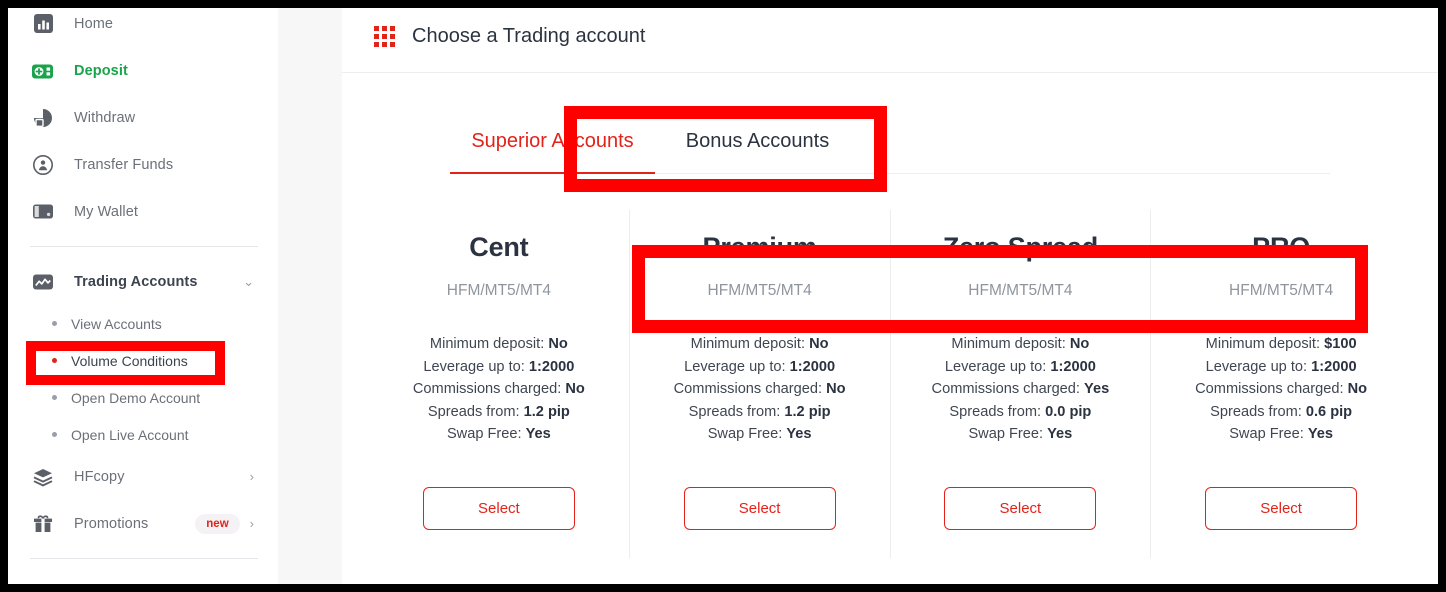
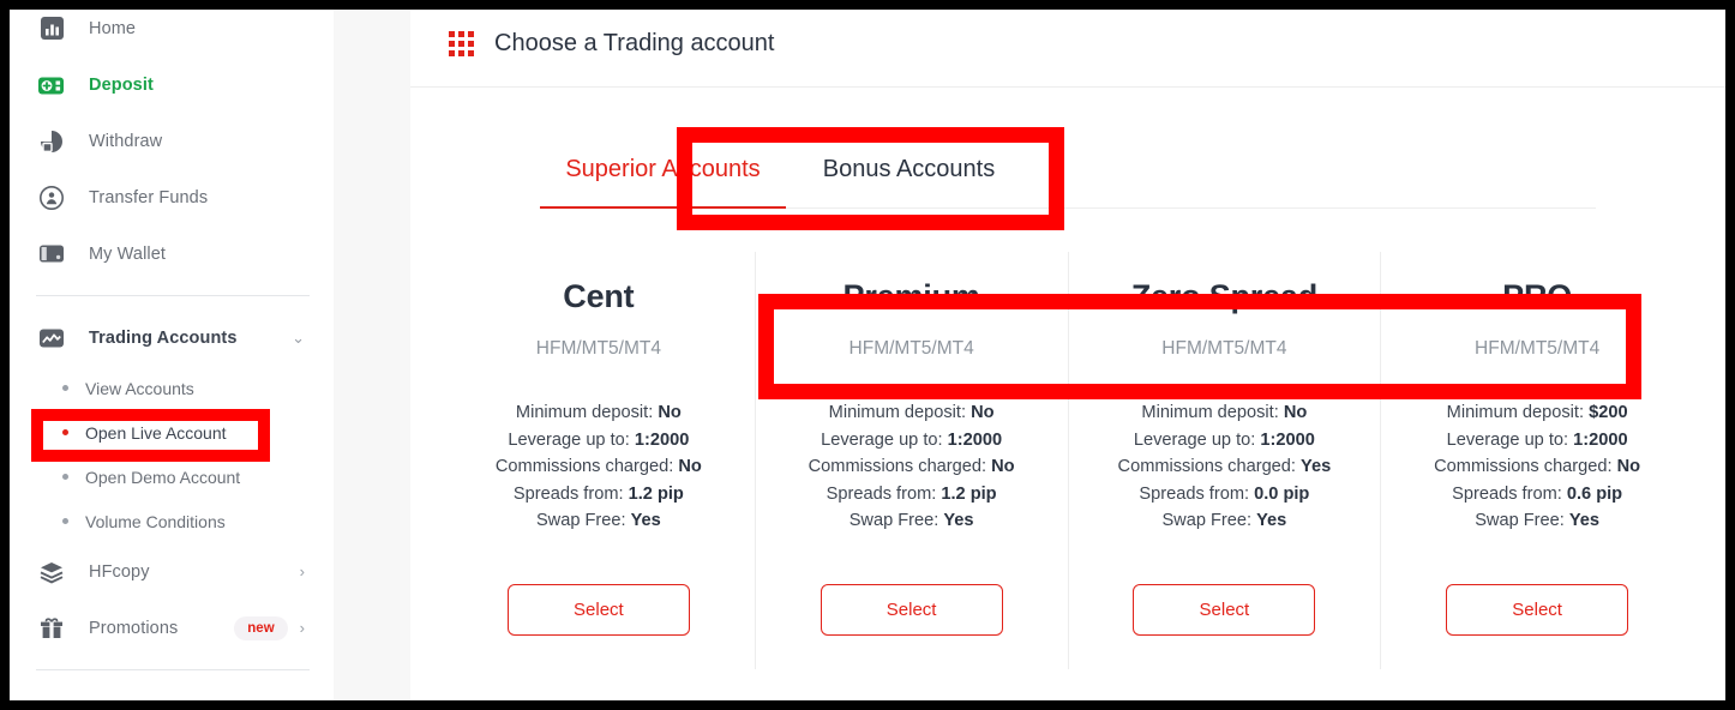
  Home
  Deposit
  Withdraw
  Transfer Funds
  My Wallet
  Trading Accounts
  ⌄
  View Accounts
- Volume Conditions
+ Open Live Account
  Open Demo Account
- Open Live Account
+ Volume Conditions
  HFcopy
  ›
  Promotions
  new
  ›
  Choose a Trading account
  Superior Accounts
  Bonus Accounts
  Cent
  HFM/MT5/MT4
  Minimum deposit: No
  Leverage up to: 1:2000
  Commissions charged: No
  Spreads from: 1.2 pip
  Swap Free: Yes
  Select
  Premium
  HFM/MT5/MT4
  Minimum deposit: No
  Leverage up to: 1:2000
  Commissions charged: No
  Spreads from: 1.2 pip
  Swap Free: Yes
  Select
  Zero Spread
  HFM/MT5/MT4
  Minimum deposit: No
  Leverage up to: 1:2000
  Commissions charged: Yes
  Spreads from: 0.0 pip
  Swap Free: Yes
  Select
  PRO
  HFM/MT5/MT4
- Minimum deposit: $100
+ Minimum deposit: $200
  Leverage up to: 1:2000
  Commissions charged: No
  Spreads from: 0.6 pip
  Swap Free: Yes
  Select
